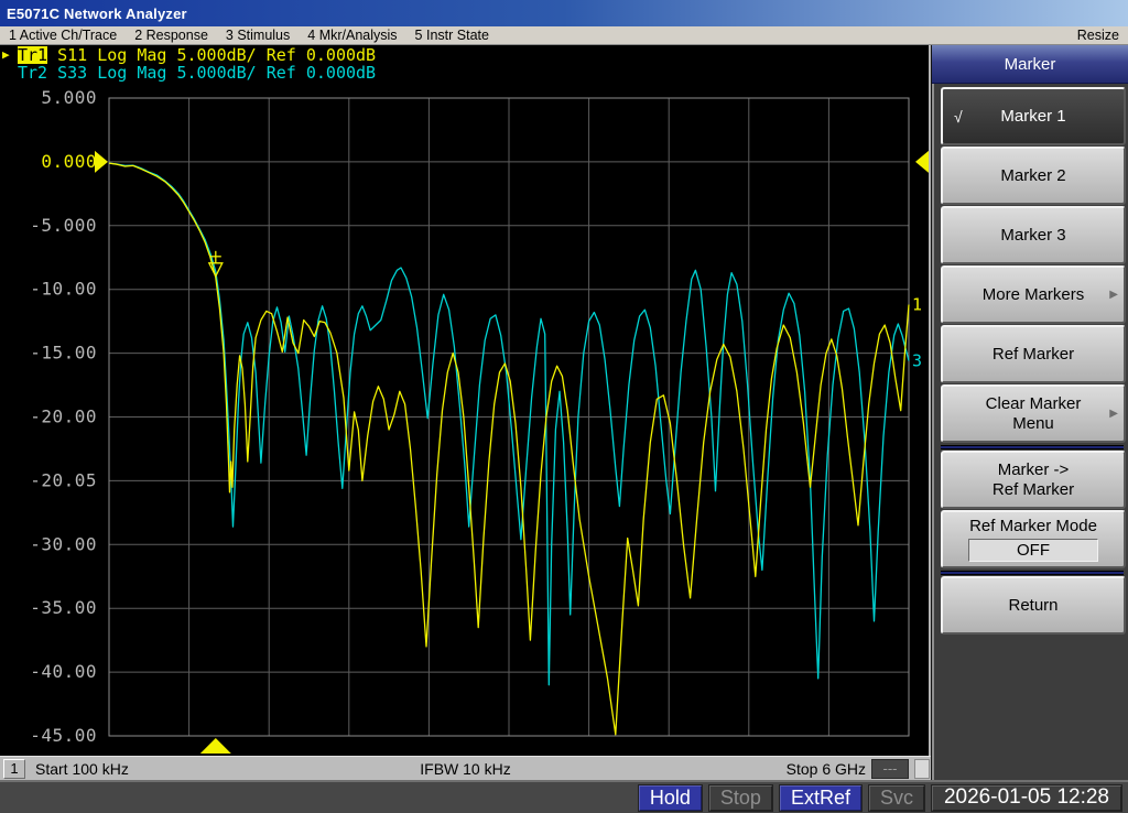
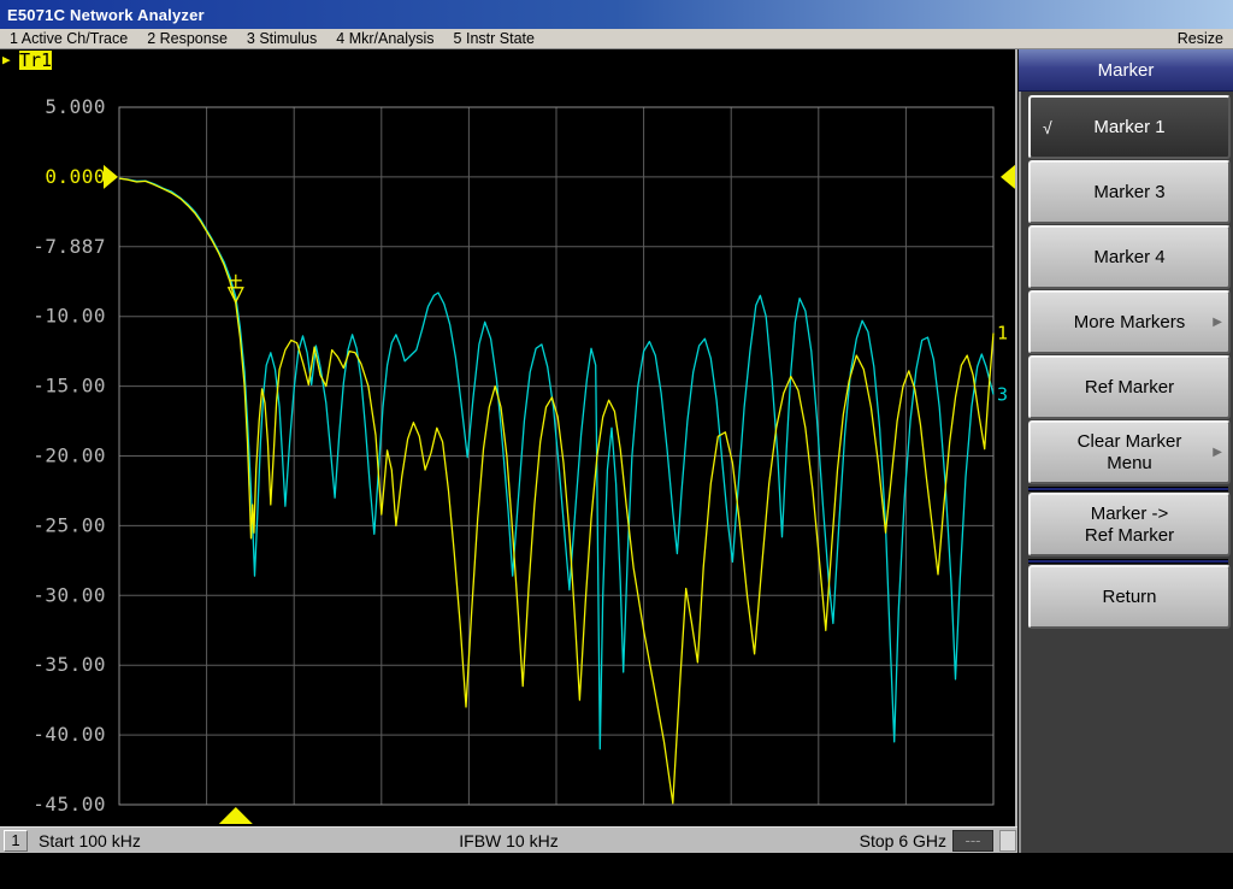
  E5071C Network Analyzer
  1 Active Ch/Trace
  2 Response
  3 Stimulus
  4 Mkr/Analysis
  5 Instr State
  Resize
  5.000
  0.000
- -5.000
+ -7.887
  -10.00
  -15.00
  -20.00
- -20.05
+ -25.00
  -30.00
  -35.00
  -40.00
  -45.00
  1
  3
  ▶
  Tr1
- S11 Log Mag 5.000dB/ Ref 0.000dB
- Tr2
- S33 Log Mag 5.000dB/ Ref 0.000dB
  1
  Start 100 kHz
  IFBW 10 kHz
  Stop 6 GHz
  ---
  Marker
  √
  Marker 1
- Marker 2
  Marker 3
+ Marker 4
  More Markers
  ▶
  Ref Marker
  Clear Marker
  Menu
  ▶
  Marker ->
  Ref Marker
- Ref Marker Mode
- OFF
  Return
- Hold
- Stop
- ExtRef
- Svc
- 2026-01-05 12:28
